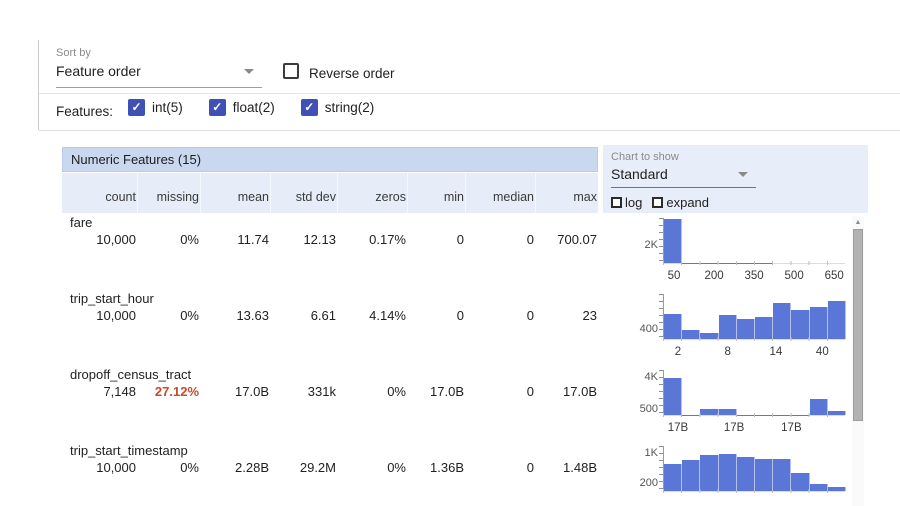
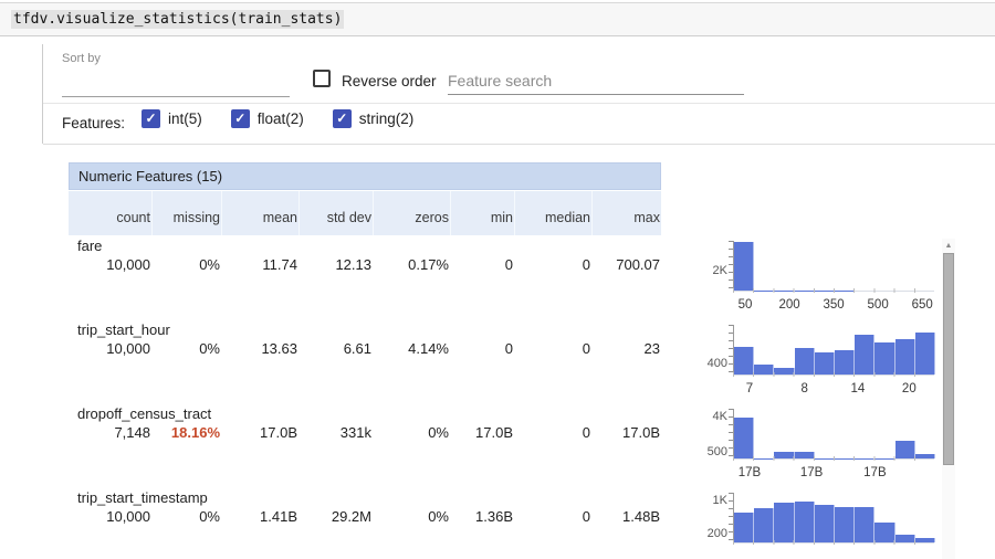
+ tfdv.visualize_statistics(train_stats)
  Sort by
- Feature order
  Reverse order
+ Feature search
  Features:
  ✓
  int(5)
  ✓
  float(2)
  ✓
  string(2)
  Numeric Features (15)
  count
  missing
  mean
  std dev
  zeros
  min
  median
  max
  fare
  10,000
  0%
  11.74
  12.13
  0.17%
  0
  0
  700.07
  trip_start_hour
  10,000
  0%
  13.63
  6.61
  4.14%
  0
  0
  23
  dropoff_census_tract
  7,148
- 27.12%
+ 18.16%
  17.0B
  331k
  0%
  17.0B
  0
  17.0B
  trip_start_timestamp
  10,000
  0%
- 2.28B
+ 1.41B
  29.2M
  0%
  1.36B
  0
  1.48B
- Chart to show
- Standard
- log
- expand
  2K
  50
  200
  350
  500
  650
  400
- 2
+ 7
  8
  14
- 40
+ 20
  4K
  500
  17B
  17B
  17B
  1K
  200
